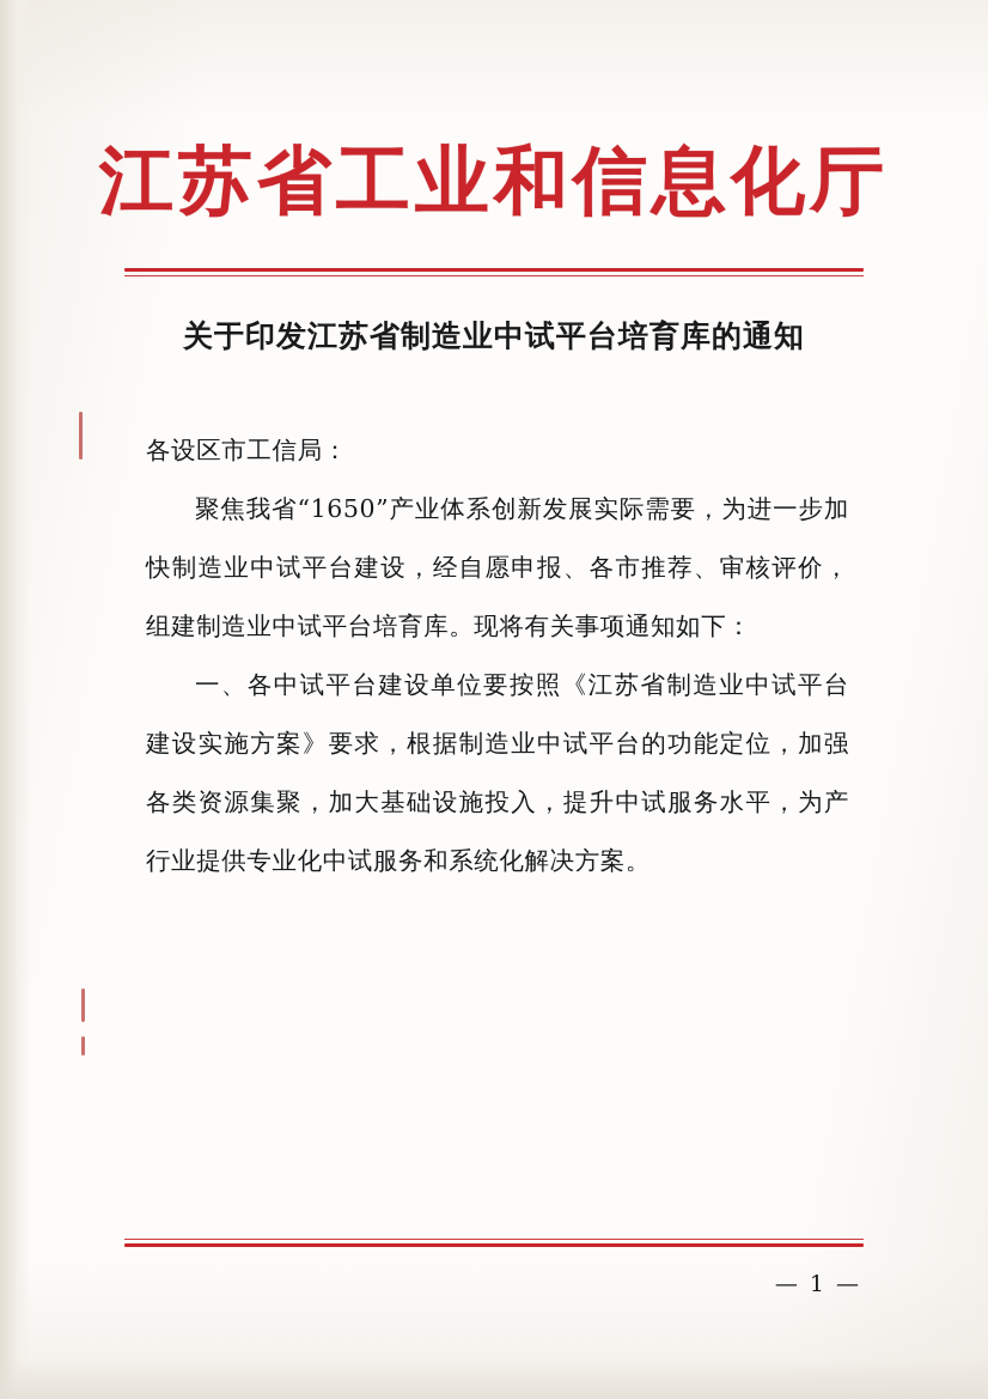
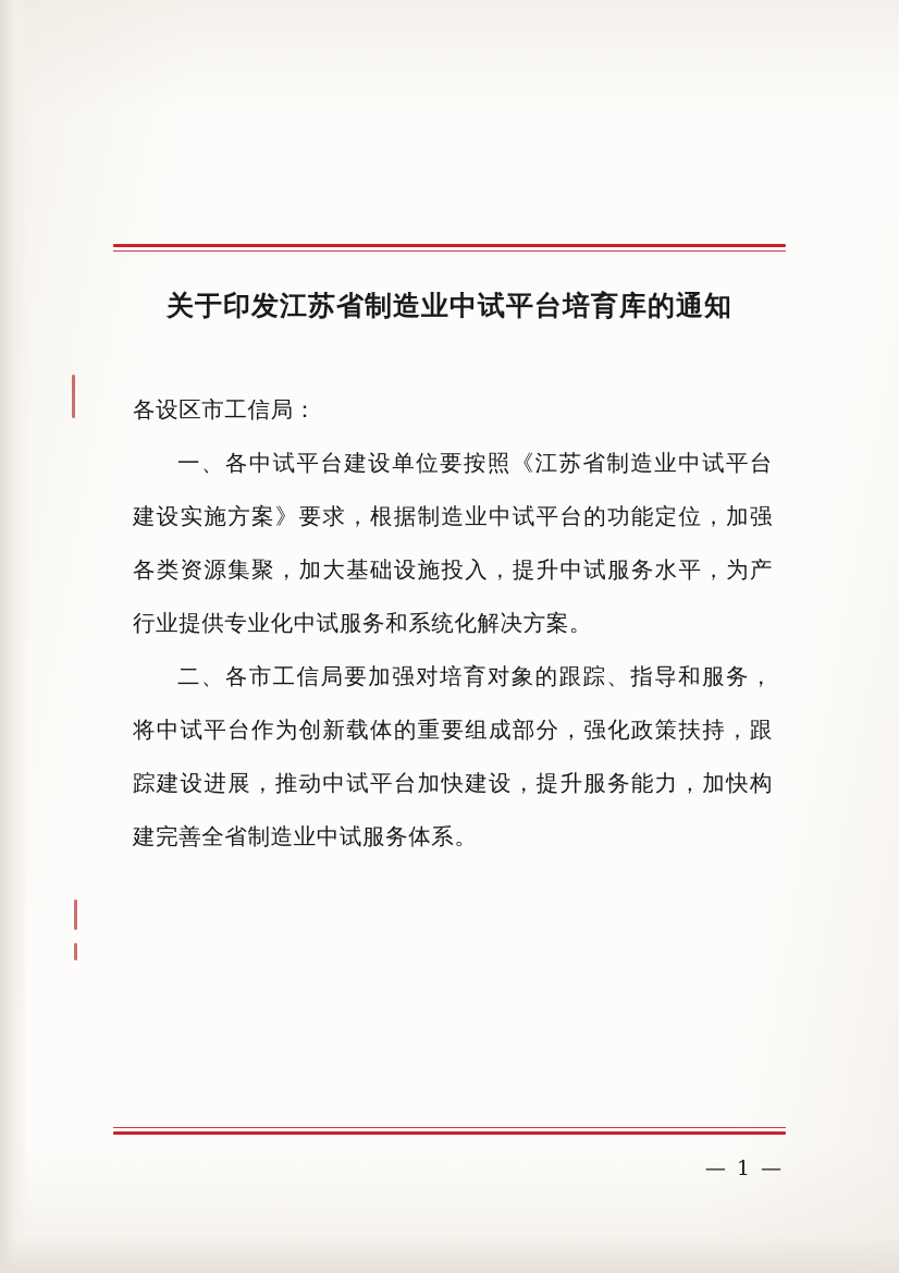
- 江苏省工业和信息化厅
  关于印发江苏省制造业中试平台培育库的通知
  各设区市工信局：
- 聚焦我省“1650”产业体系创新发展实际需要，为进一步加快制造业中试平台建设，经自愿申报、各市推荐、审核评价，组建制造业中试平台培育库。现将有关事项通知如下：
  一、各中试平台建设单位要按照《江苏省制造业中试平台建设实施方案》要求，根据制造业中试平台的功能定位，加强各类资源集聚，加大基础设施投入，提升中试服务水平，为产行业提供专业化中试服务和系统化解决方案。
+ 二、各市工信局要加强对培育对象的跟踪、指导和服务，将中试平台作为创新载体的重要组成部分，强化政策扶持，跟踪建设进展，推动中试平台加快建设，提升服务能力，加快构建完善全省制造业中试服务体系。
  — 1 —
